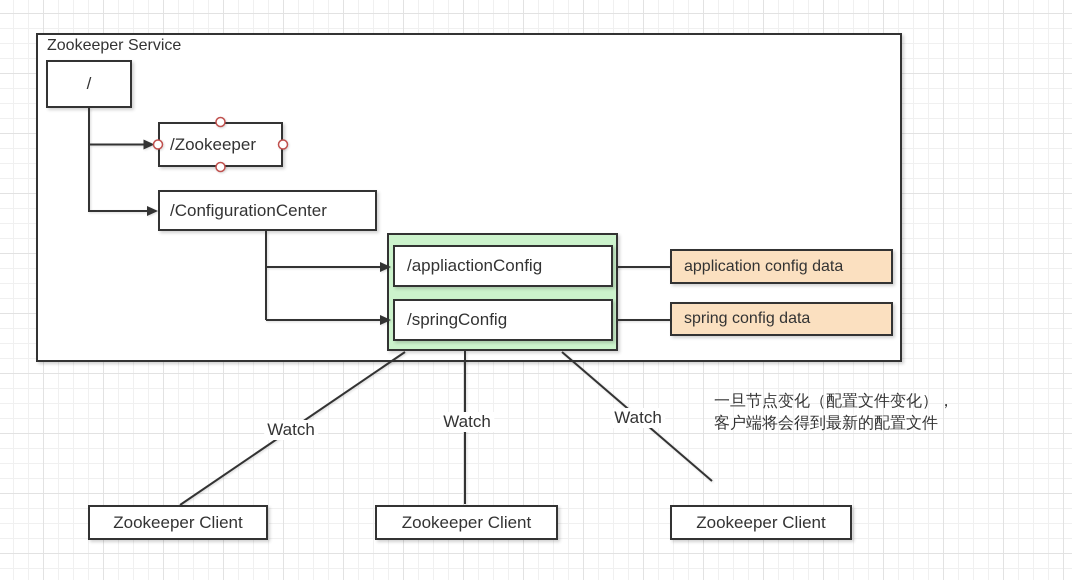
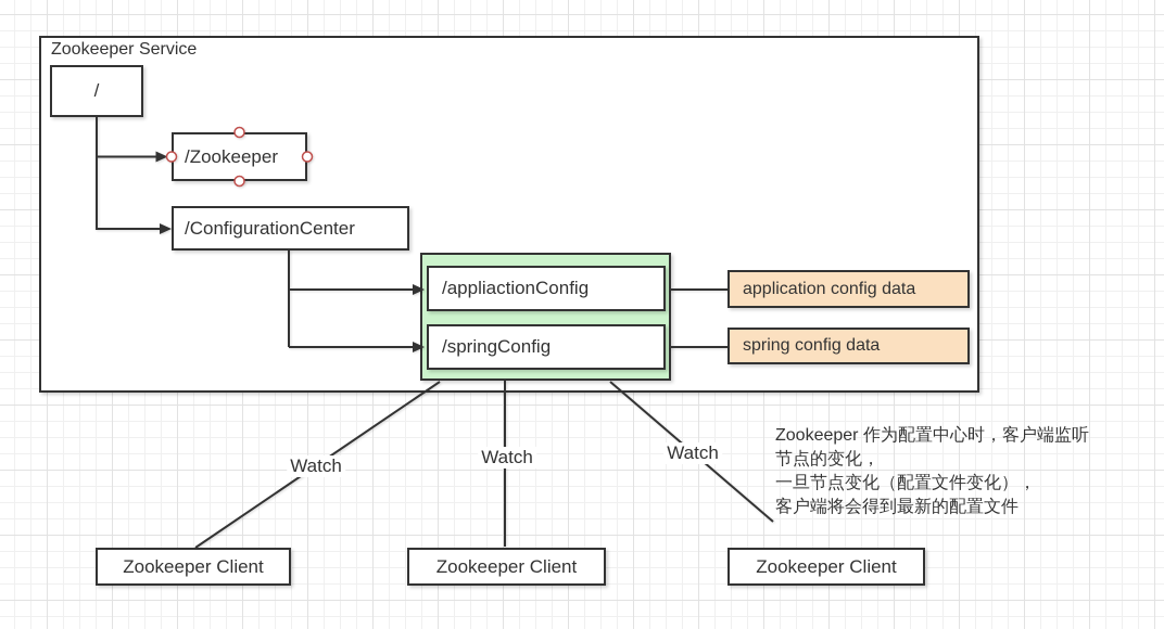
  Zookeeper Service
  /
  /Zookeeper
  /ConfigurationCenter
  /appliactionConfig
  /springConfig
  application config data
  spring config data
  Zookeeper Client
  Zookeeper Client
  Zookeeper Client
  Watch
  Watch
  Watch
+ Zookeeper 作为配置中心时，客户端监听
+ 节点的变化，
  一旦节点变化（配置文件变化），
  客户端将会得到最新的配置文件
